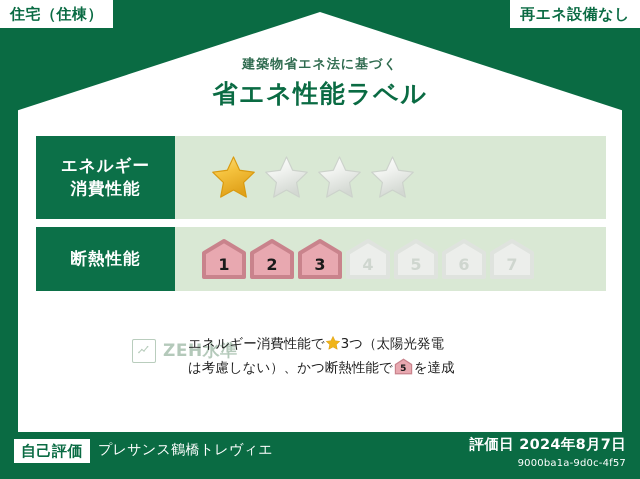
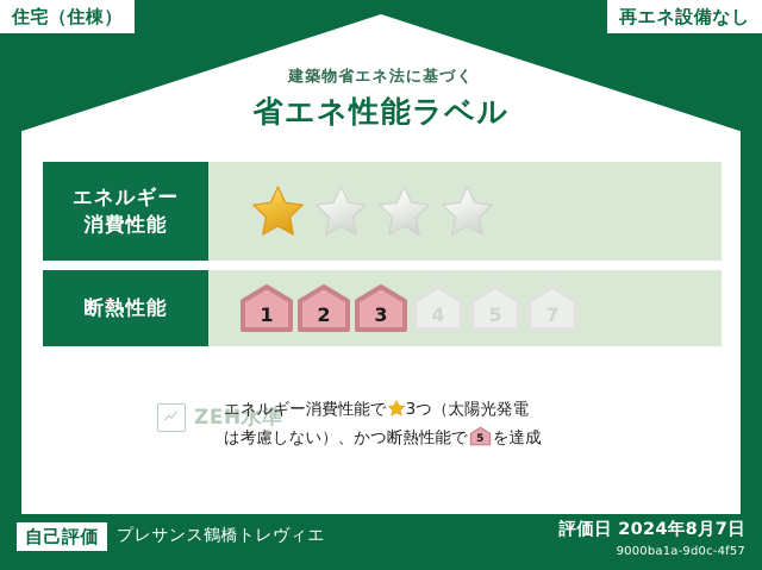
  住宅（住棟）
  再エネ設備なし
  建築物省エネ法に基づく
  省エネ性能ラベル
  エネルギー
  消費性能
  断熱性能
  1
  2
  3
  4
  5
- 6
  7
  ZEH水準
  エネルギー消費性能で 3つ（太陽光発電
  は考慮しない）、かつ断熱性能で
  5
  を達成
  自己評価
  プレサンス鶴橋トレヴィエ
  評価日 2024年8月7日
  9000ba1a-9d0c-4f57
